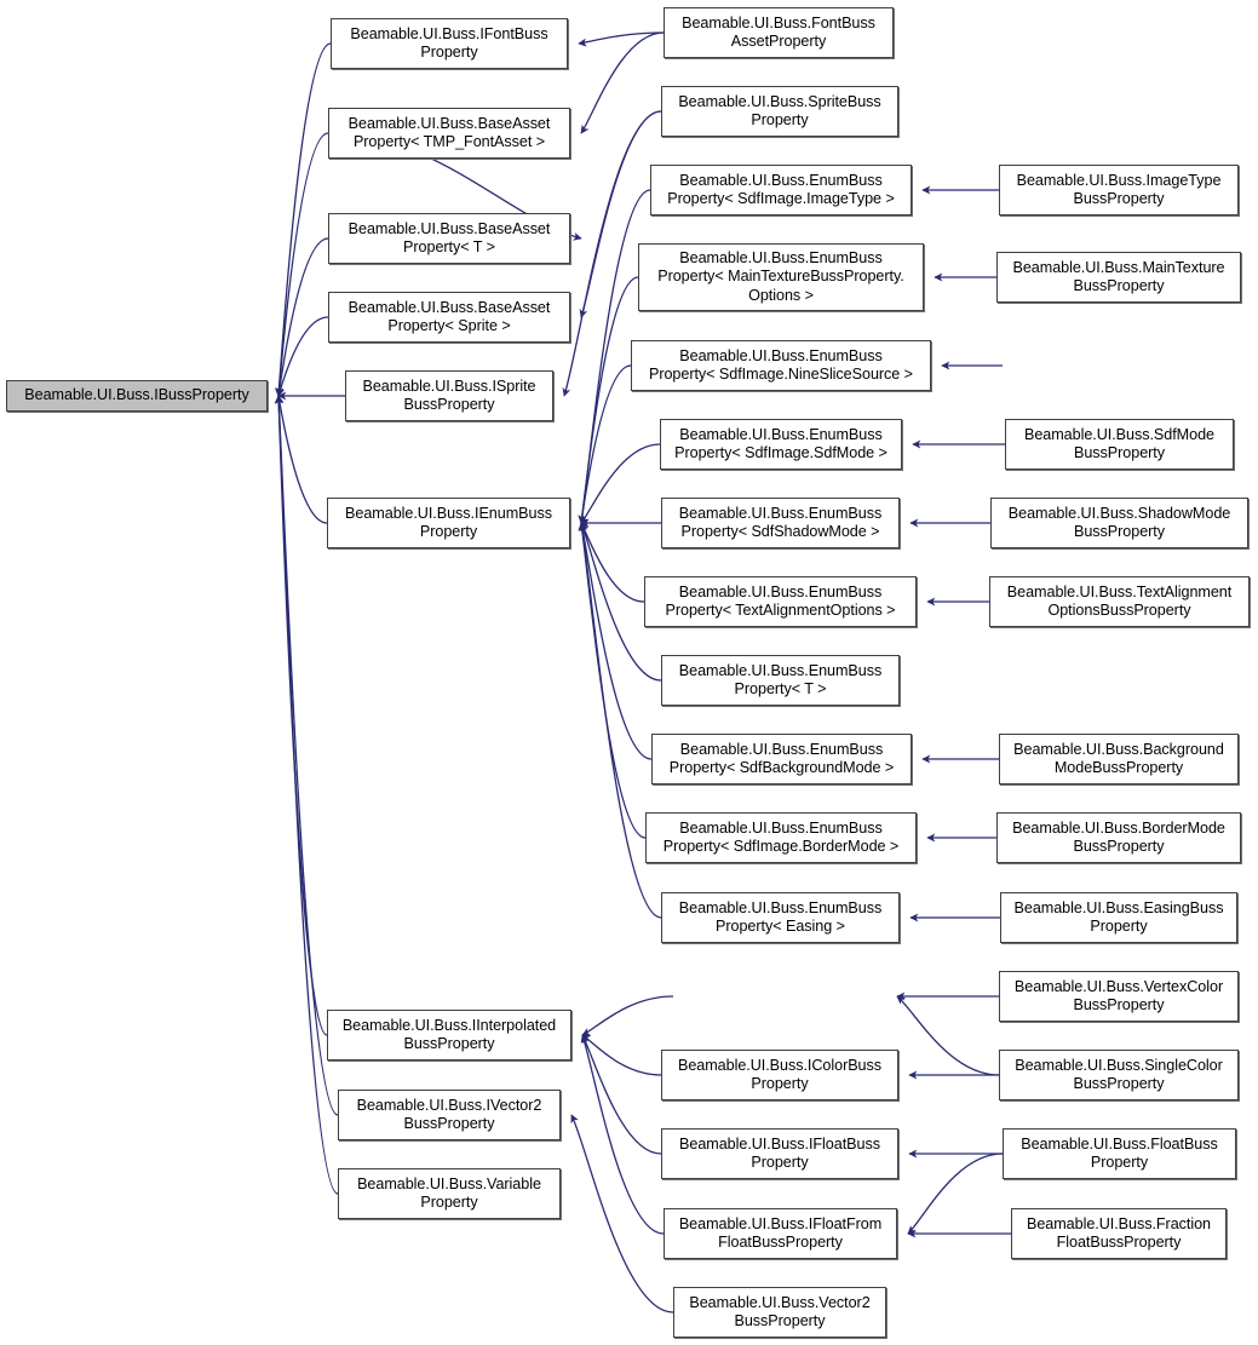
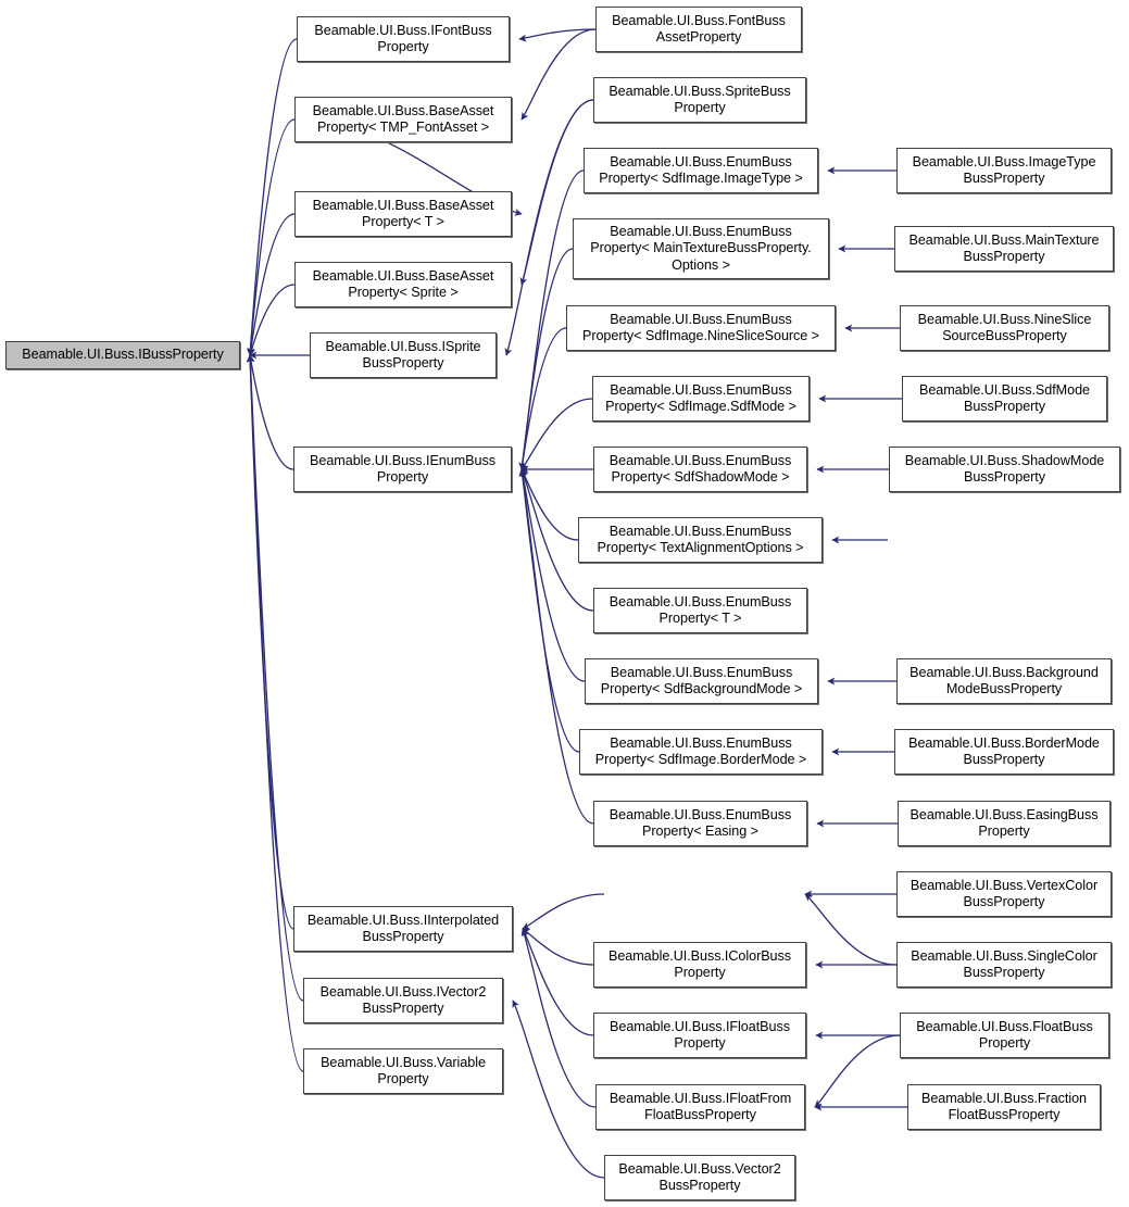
  Beamable.UI.Buss.IBussProperty
  Beamable.UI.Buss.IFontBuss
  Property
  Beamable.UI.Buss.BaseAsset
  Property< TMP_FontAsset >
  Beamable.UI.Buss.BaseAsset
  Property< T >
  Beamable.UI.Buss.BaseAsset
  Property< Sprite >
  Beamable.UI.Buss.ISprite
  BussProperty
  Beamable.UI.Buss.IEnumBuss
  Property
  Beamable.UI.Buss.IInterpolated
  BussProperty
  Beamable.UI.Buss.IVector2
  BussProperty
  Beamable.UI.Buss.Variable
  Property
  Beamable.UI.Buss.FontBuss
  AssetProperty
  Beamable.UI.Buss.SpriteBuss
  Property
  Beamable.UI.Buss.EnumBuss
  Property< SdfImage.ImageType >
  Beamable.UI.Buss.EnumBuss
  Property< MainTextureBussProperty.
  Options >
  Beamable.UI.Buss.EnumBuss
  Property< SdfImage.NineSliceSource >
  Beamable.UI.Buss.EnumBuss
  Property< SdfImage.SdfMode >
  Beamable.UI.Buss.EnumBuss
  Property< SdfShadowMode >
  Beamable.UI.Buss.EnumBuss
  Property< TextAlignmentOptions >
  Beamable.UI.Buss.EnumBuss
  Property< T >
  Beamable.UI.Buss.EnumBuss
  Property< SdfBackgroundMode >
  Beamable.UI.Buss.EnumBuss
  Property< SdfImage.BorderMode >
  Beamable.UI.Buss.EnumBuss
  Property< Easing >
  Beamable.UI.Buss.IColorBuss
  Property
  Beamable.UI.Buss.IFloatBuss
  Property
  Beamable.UI.Buss.IFloatFrom
  FloatBussProperty
  Beamable.UI.Buss.Vector2
  BussProperty
  Beamable.UI.Buss.ImageType
  BussProperty
  Beamable.UI.Buss.MainTexture
  BussProperty
+ Beamable.UI.Buss.NineSlice
+ SourceBussProperty
  Beamable.UI.Buss.SdfMode
  BussProperty
  Beamable.UI.Buss.ShadowMode
  BussProperty
- Beamable.UI.Buss.TextAlignment
- OptionsBussProperty
  Beamable.UI.Buss.Background
  ModeBussProperty
  Beamable.UI.Buss.BorderMode
  BussProperty
  Beamable.UI.Buss.EasingBuss
  Property
  Beamable.UI.Buss.VertexColor
  BussProperty
  Beamable.UI.Buss.SingleColor
  BussProperty
  Beamable.UI.Buss.FloatBuss
  Property
  Beamable.UI.Buss.Fraction
  FloatBussProperty
